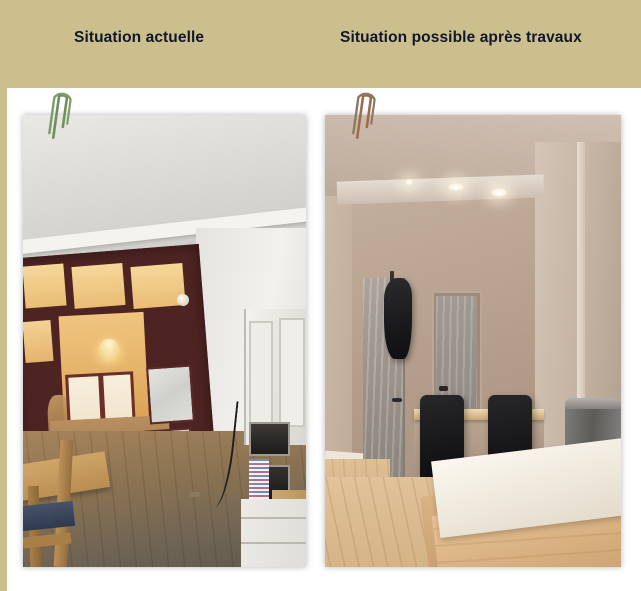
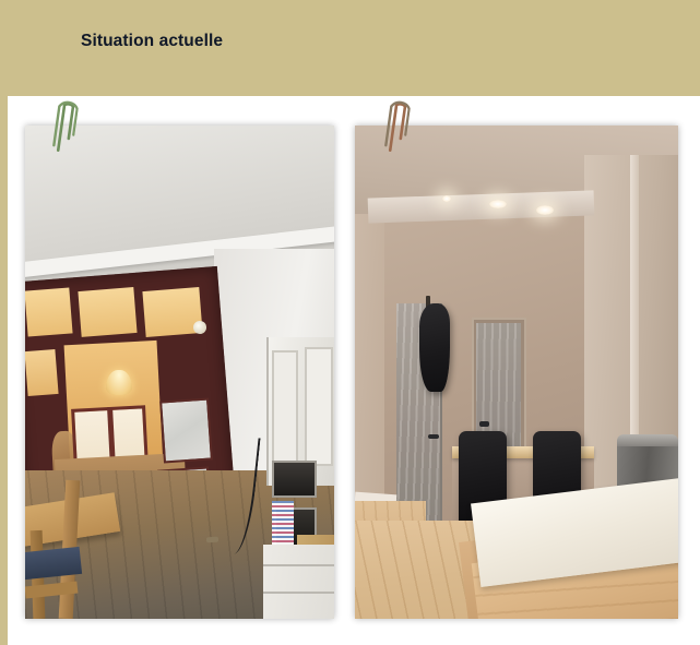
  Situation actuelle
- Situation possible après travaux
